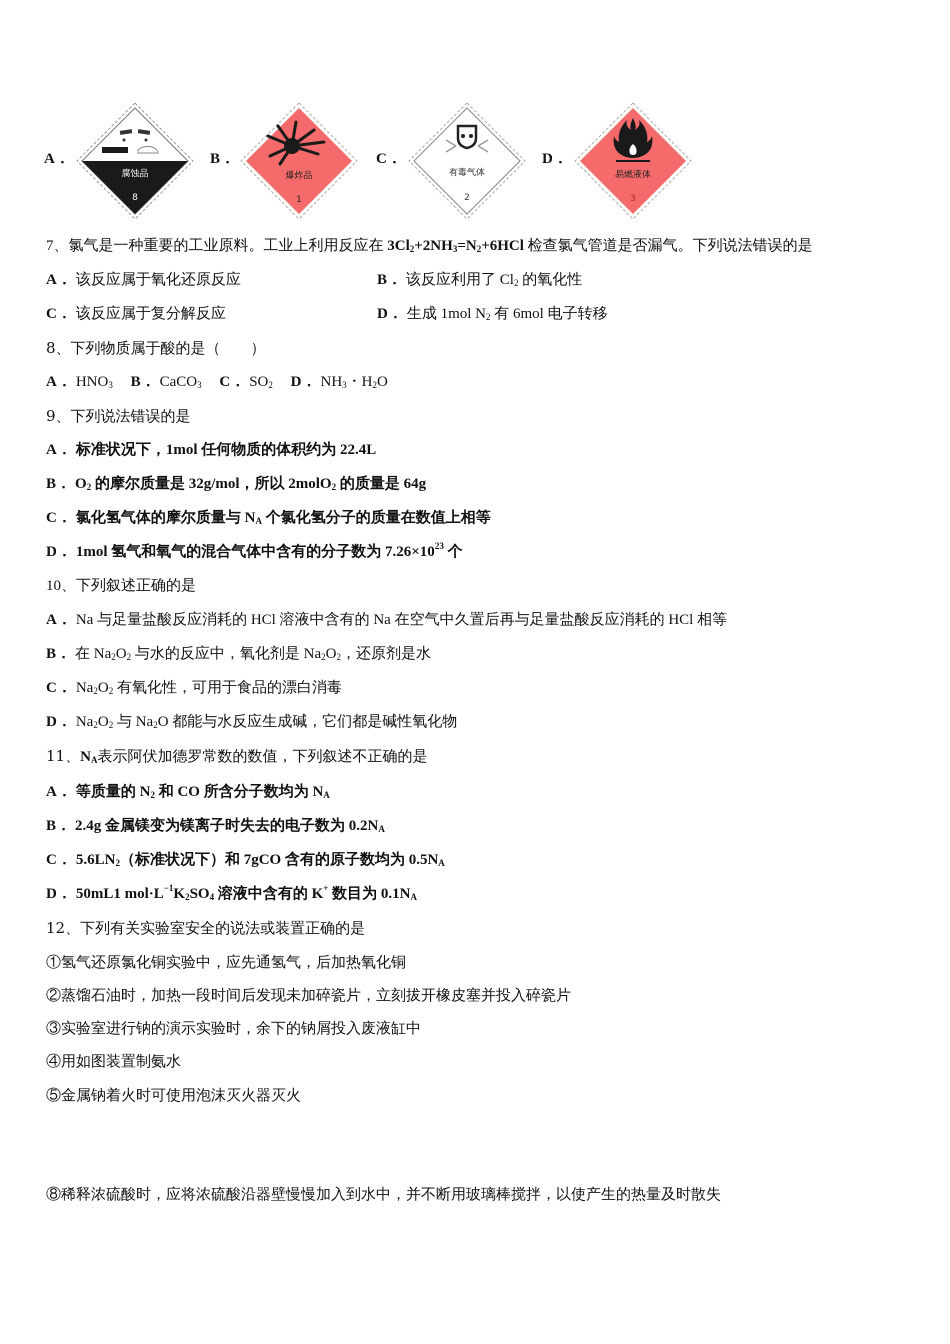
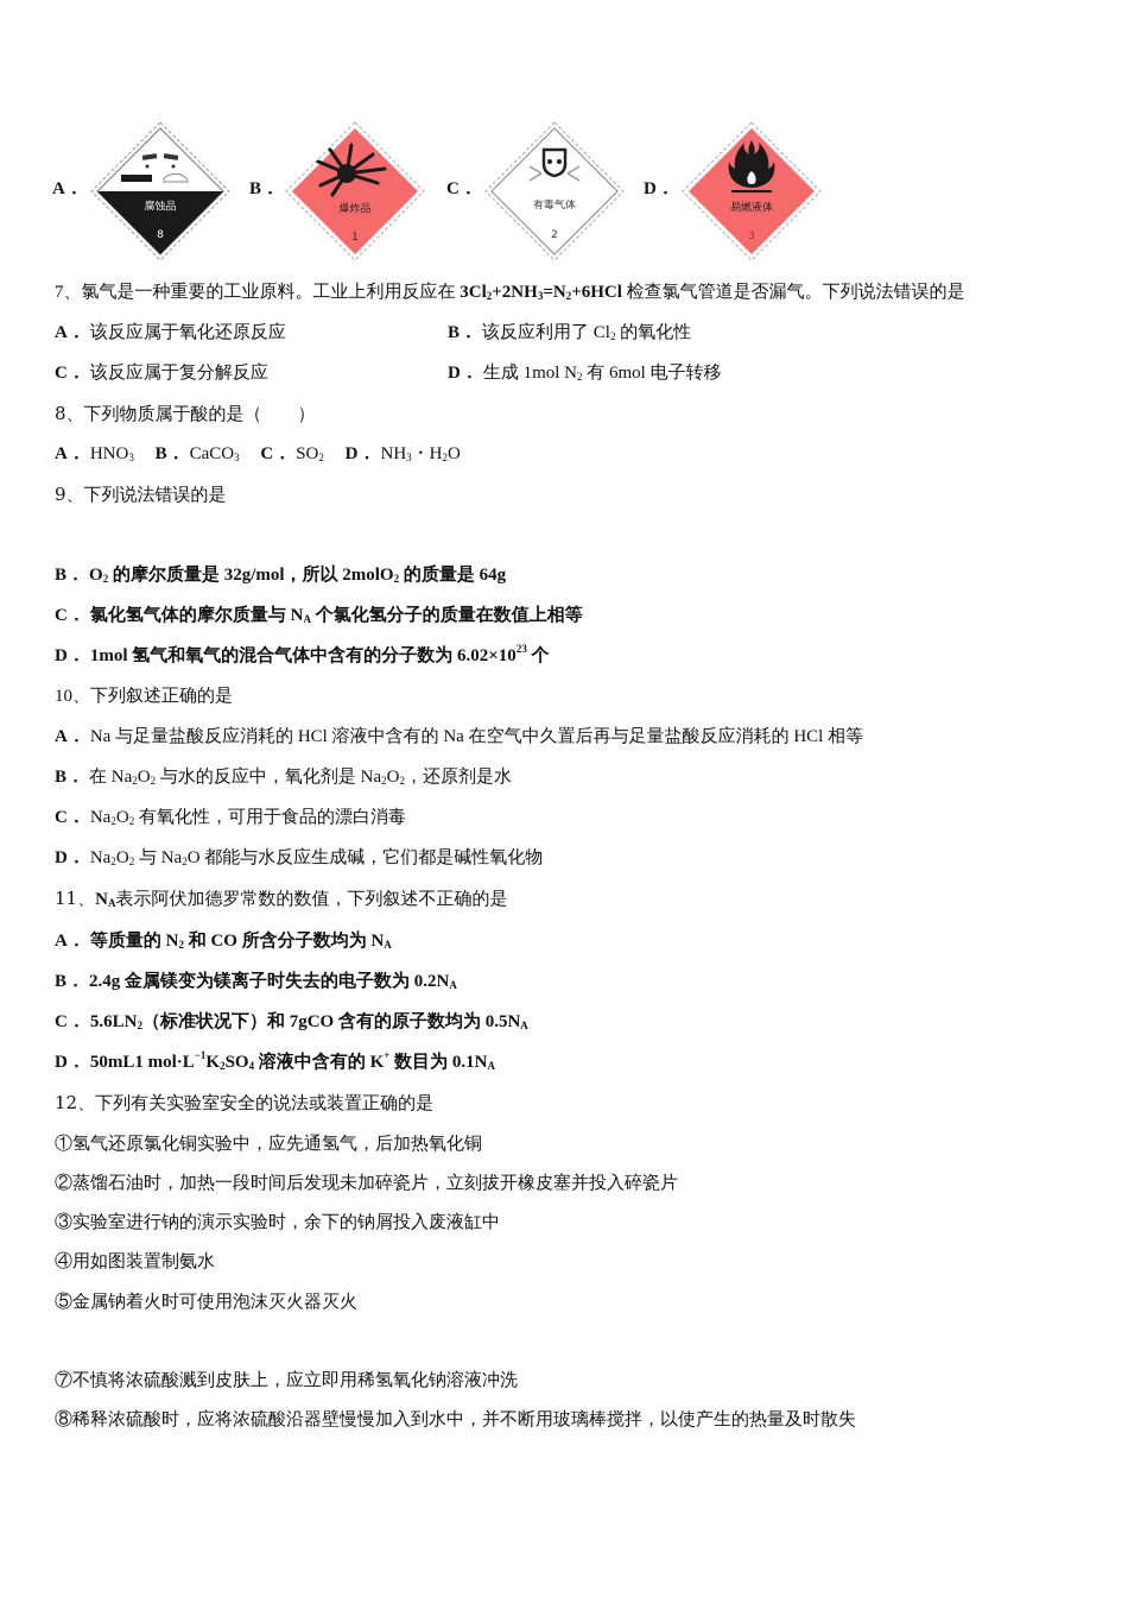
  A．
  腐蚀品
  8
  B．
  爆炸品
  1
  C．
  有毒气体
  2
  D．
  易燃液体
  3
  7、氯气是一种重要的工业原料。工业上利用反应在 3Cl2+2NH3=N2+6HCl 检查氯气管道是否漏气。下列说法错误的是
  A． 该反应属于氧化还原反应
  B． 该反应利用了 Cl2 的氧化性
  C． 该反应属于复分解反应
  D． 生成 1mol N2 有 6mol 电子转移
  8、下列物质属于酸的是（ ）
  A． HNO3 B． CaCO3 C． SO2 D． NH3・H2O
  9、下列说法错误的是
- A． 标准状况下，1mol 任何物质的体积约为 22.4L
  B． O2 的摩尔质量是 32g/mol，所以 2molO2 的质量是 64g
  C． 氯化氢气体的摩尔质量与 NA 个氯化氢分子的质量在数值上相等
- D． 1mol 氢气和氧气的混合气体中含有的分子数为 7.26×1023 个
+ D． 1mol 氢气和氧气的混合气体中含有的分子数为 6.02×1023 个
  10、下列叙述正确的是
  A． Na 与足量盐酸反应消耗的 HCl 溶液中含有的 Na 在空气中久置后再与足量盐酸反应消耗的 HCl 相等
  B． 在 Na2O2 与水的反应中，氧化剂是 Na2O2，还原剂是水
  C． Na2O2 有氧化性，可用于食品的漂白消毒
  D． Na2O2 与 Na2O 都能与水反应生成碱，它们都是碱性氧化物
  11、NA表示阿伏加德罗常数的数值，下列叙述不正确的是
  A． 等质量的 N2 和 CO 所含分子数均为 NA
  B． 2.4g 金属镁变为镁离子时失去的电子数为 0.2NA
  C． 5.6LN2（标准状况下）和 7gCO 含有的原子数均为 0.5NA
  D． 50mL1 mol·L−1K2SO4 溶液中含有的 K+ 数目为 0.1NA
  12、下列有关实验室安全的说法或装置正确的是
  ①氢气还原氯化铜实验中，应先通氢气，后加热氧化铜
  ②蒸馏石油时，加热一段时间后发现未加碎瓷片，立刻拔开橡皮塞并投入碎瓷片
  ③实验室进行钠的演示实验时，余下的钠屑投入废液缸中
  ④用如图装置制氨水
  ⑤金属钠着火时可使用泡沫灭火器灭火
+ ⑦不慎将浓硫酸溅到皮肤上，应立即用稀氢氧化钠溶液冲洗
  ⑧稀释浓硫酸时，应将浓硫酸沿器壁慢慢加入到水中，并不断用玻璃棒搅拌，以使产生的热量及时散失
